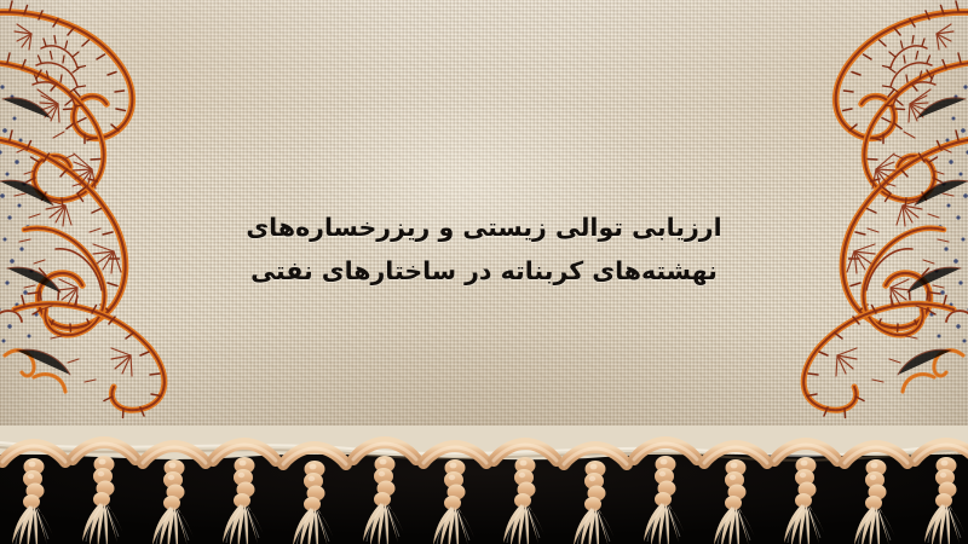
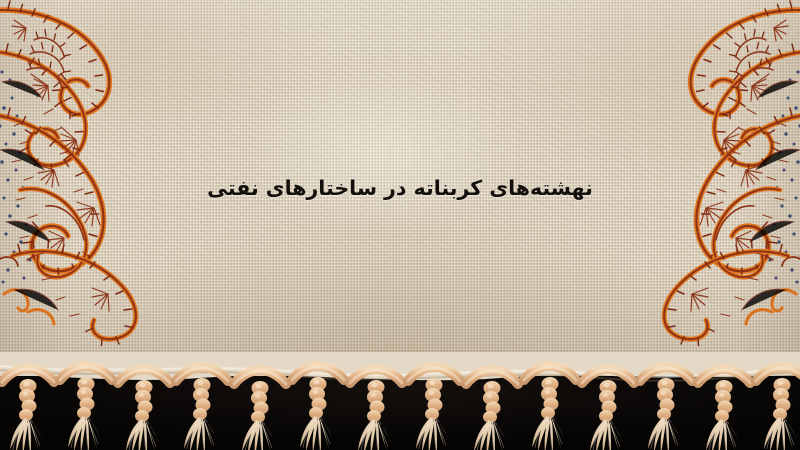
- ارزیابی توالی زیستی و ریزرخساره‌های
  نهشته‌های کربناته در ساختارهای نفتی
